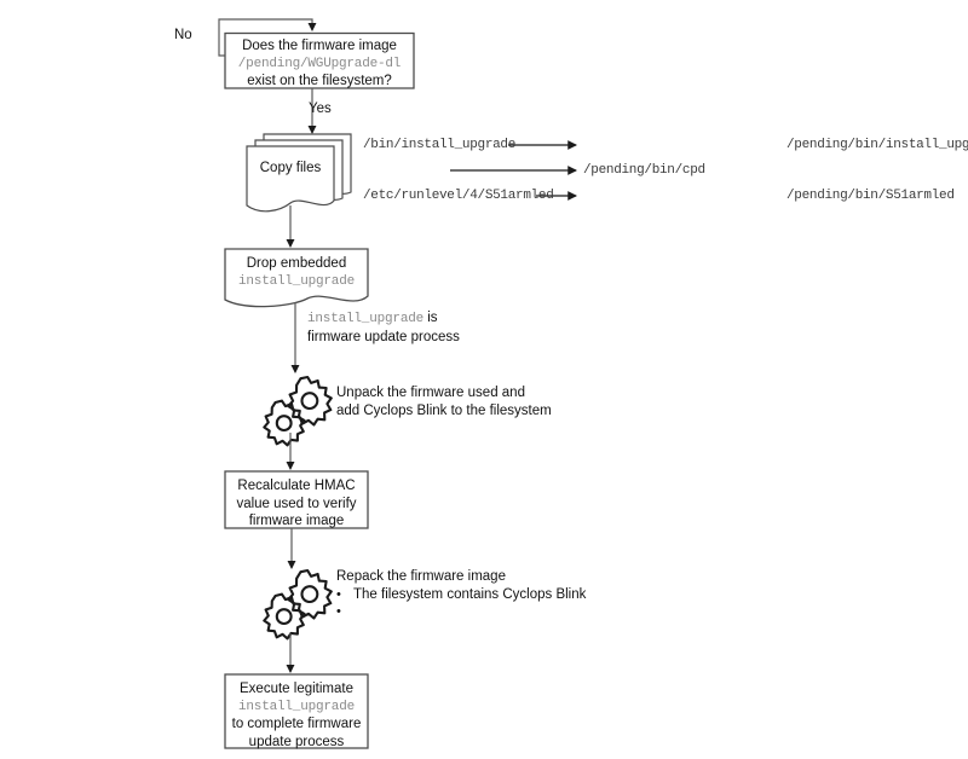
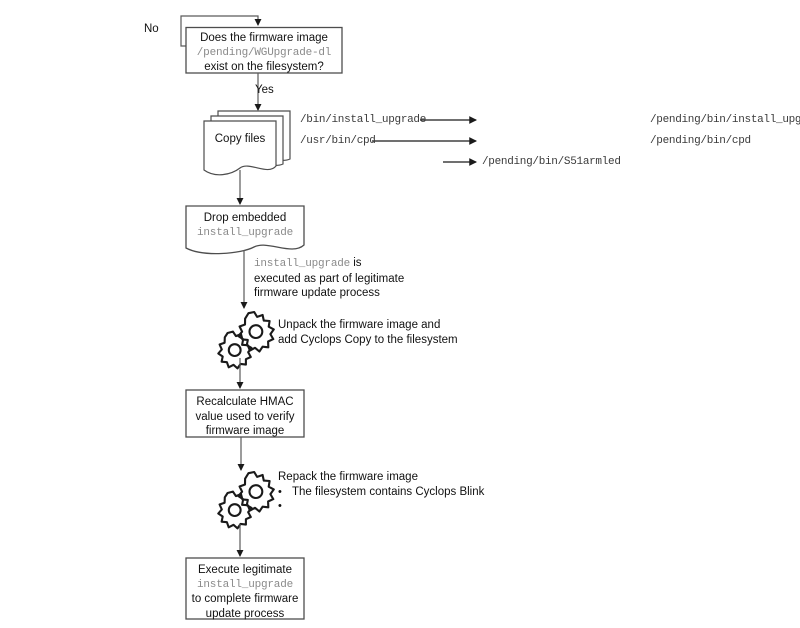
  Does the firmware image
  /pending/WGUpgrade-dl
  exist on the filesystem?
  No
  Yes
  Copy files
  /bin/install_upgrade
  /pending/bin/install_upg
+ /usr/bin/cpd
  /pending/bin/cpd
- /etc/runlevel/4/S51armled
  /pending/bin/S51armled
  Drop embedded
  install_upgrade
  install_upgrade is
+ executed as part of legitimate
  firmware update process
- Unpack the firmware used and
+ Unpack the firmware image and
- add Cyclops Blink to the filesystem
+ add Cyclops Copy to the filesystem
  Recalculate HMAC
  value used to verify
  firmware image
  Repack the firmware image
  •
  The filesystem contains Cyclops Blink
  •
  Execute legitimate
  install_upgrade
  to complete firmware
  update process
